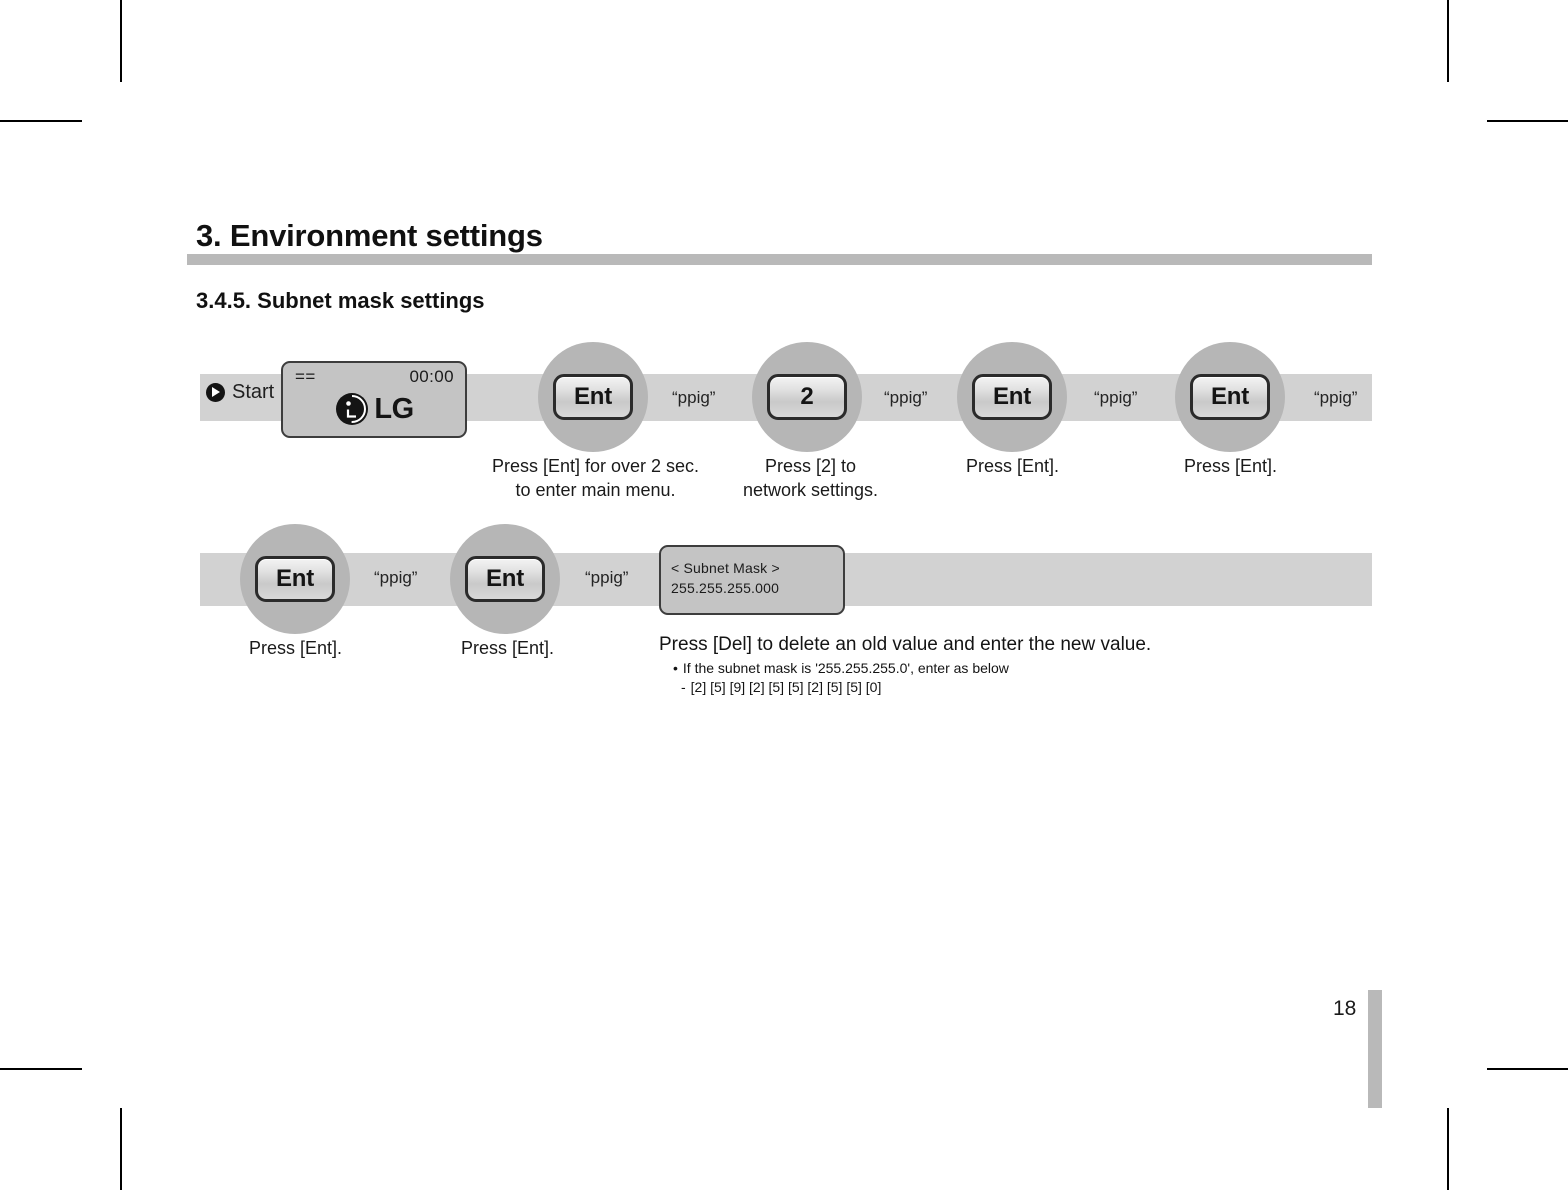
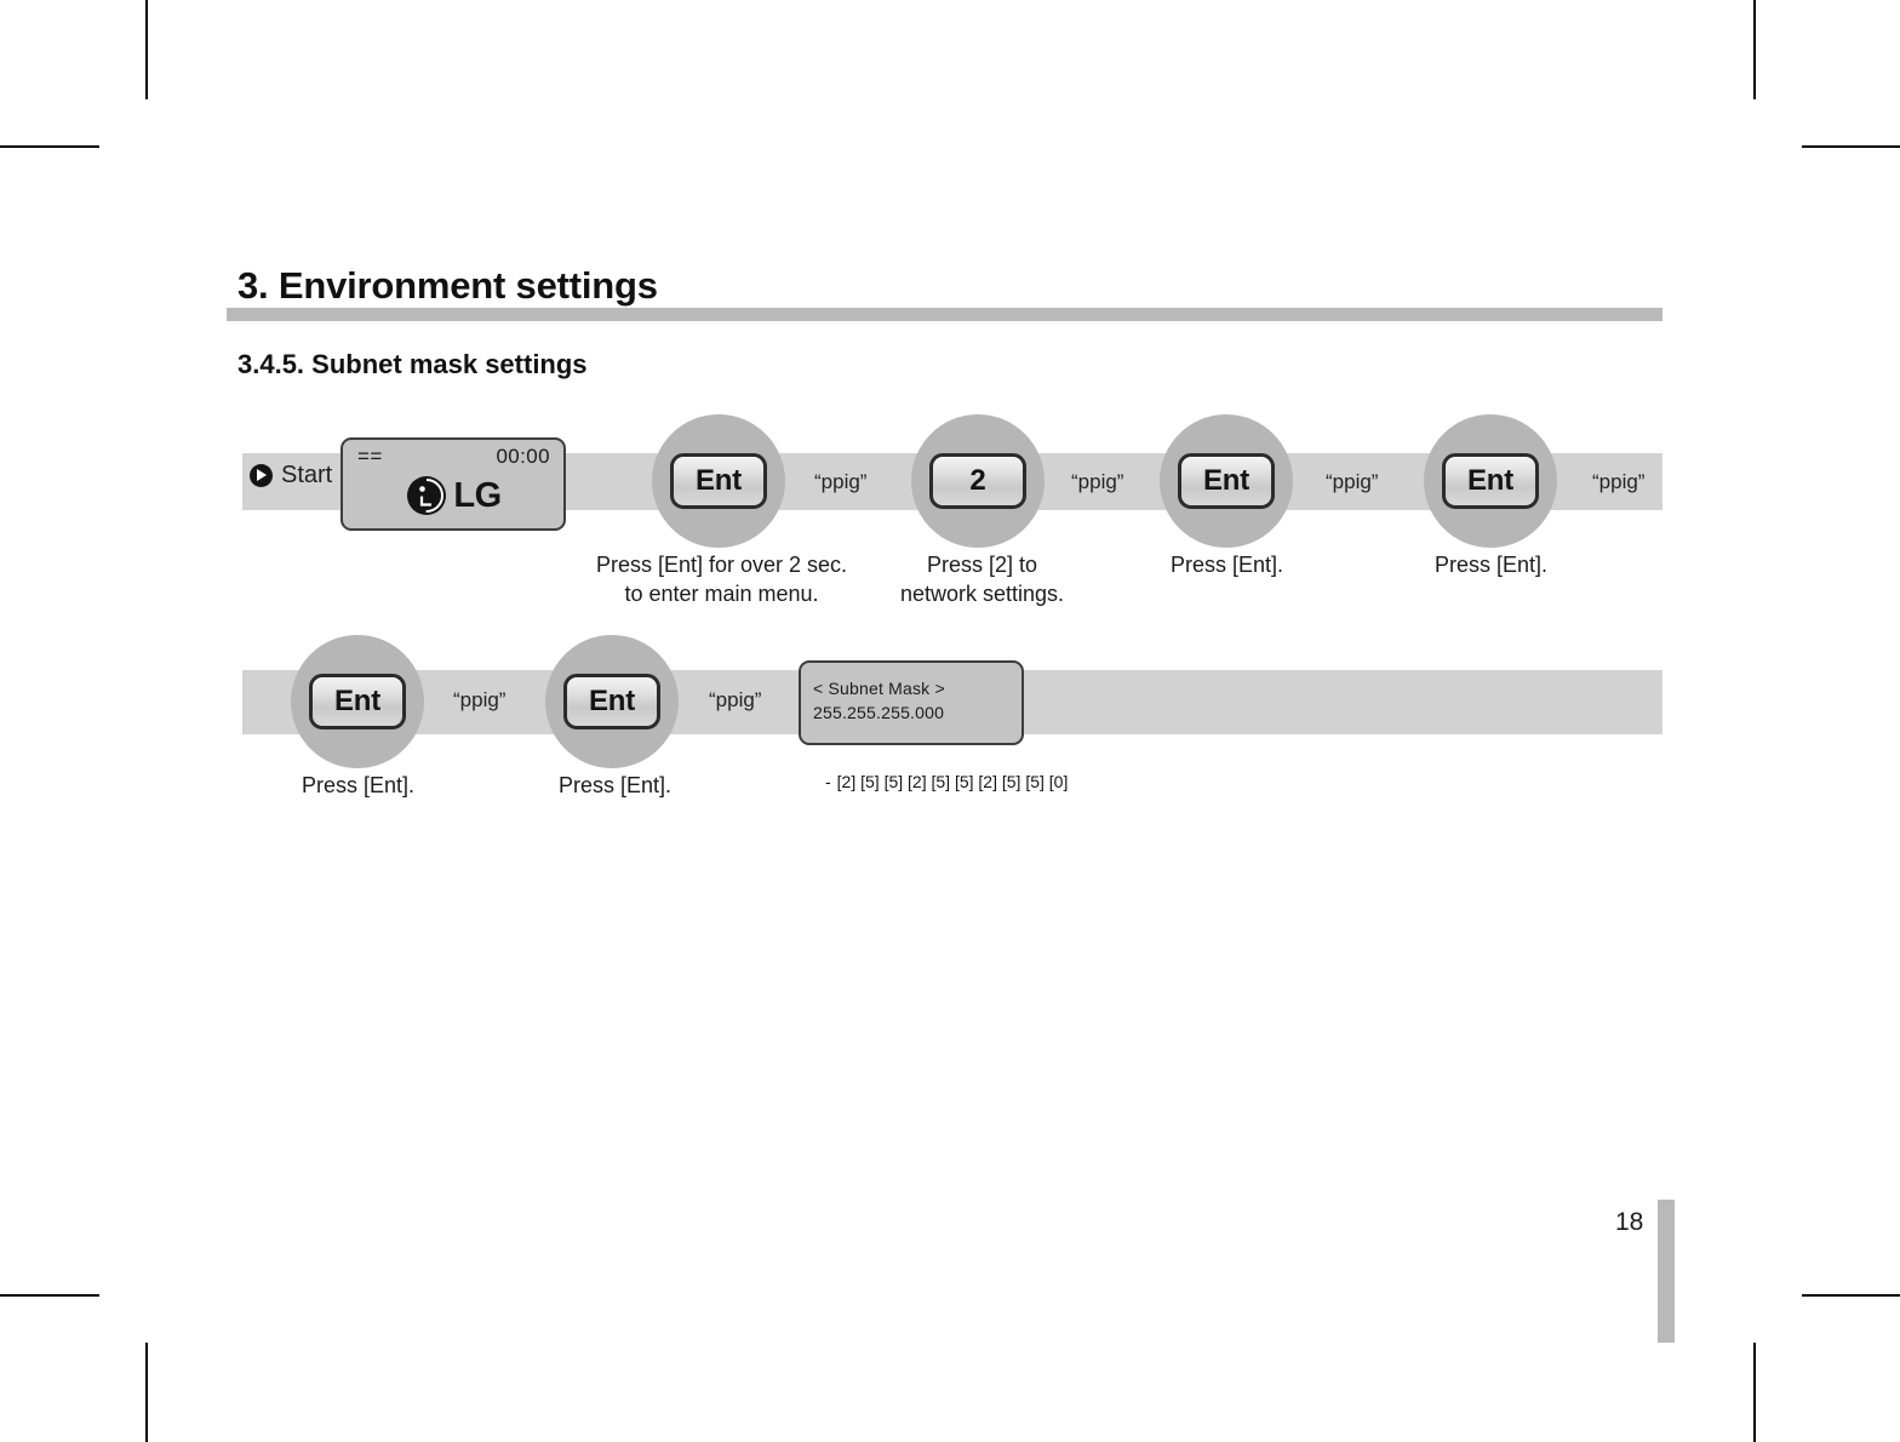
  3. Environment settings
  3.4.5. Subnet mask settings
  Start
  ==
  00:00
  LG
  Ent
  “ppig”
  Press [Ent] for over 2 sec.
  to enter main menu.
  2
  “ppig”
  Press [2] to
  network settings.
  Ent
  “ppig”
  Press [Ent].
  Ent
  “ppig”
  Press [Ent].
  Ent
  “ppig”
  Press [Ent].
  Ent
  “ppig”
  Press [Ent].
  < Subnet Mask >
  255.255.255.000
- Press [Del] to delete an old value and enter the new value.
- If the subnet mask is '255.255.255.0', enter as below
- [2] [5] [9] [2] [5] [5] [2] [5] [5] [0]
+ [2] [5] [5] [2] [5] [5] [2] [5] [5] [0]
  18
